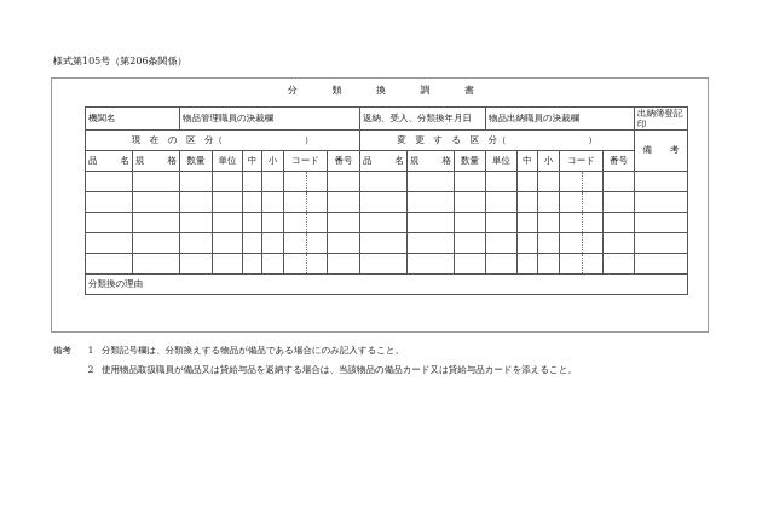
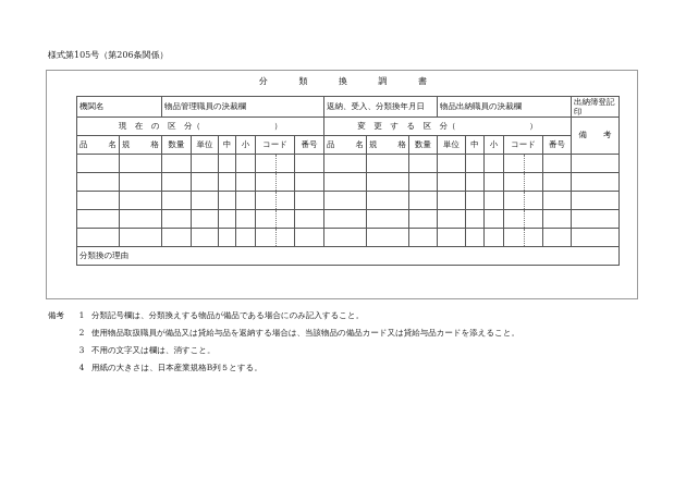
  様式第105号（第206条関係）
  分 類 換 調 書
  機関名	物品管理職員の決裁欄	返納、受入、分類換年月日	物品出納職員の決裁欄	出納簿登記印
  現 在 の 区 分（ ）	変 更 す る 区 分（ ）	備 考
  品 名	規 格	数量	単位	中	小	コード	番号	品 名	規 格	数量	単位	中	小	コード	番号
  分類換の理由
  備考
  1
  分類記号欄は、分類換えする物品が備品である場合にのみ記入すること。
  2
  使用物品取扱職員が備品又は貸給与品を返納する場合は、当該物品の備品カード又は貸給与品カードを添えること。
+ 3
+ 不用の文字又は欄は、消すこと。
+ 4
+ 用紙の大きさは、日本産業規格B列５とする。
